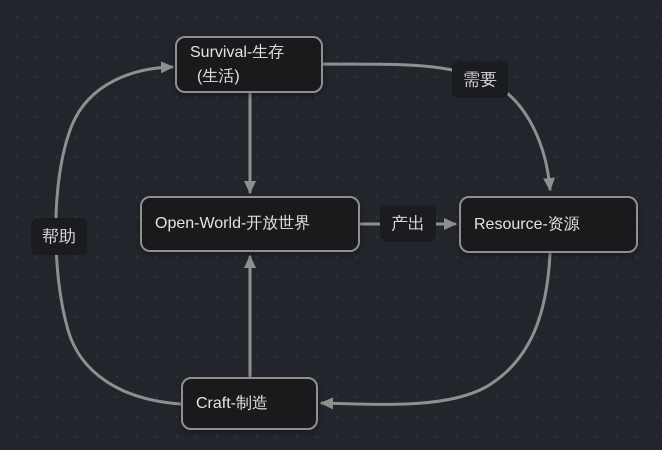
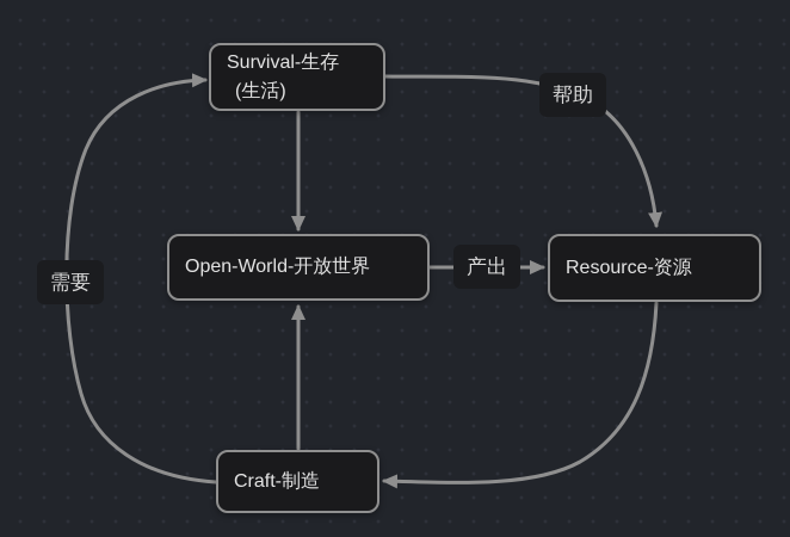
  Survival-生存
  (生活)
  Open-World-开放世界
  Resource-资源
  Craft-制造
- 需要
+ 帮助
  产出
- 帮助
+ 需要
